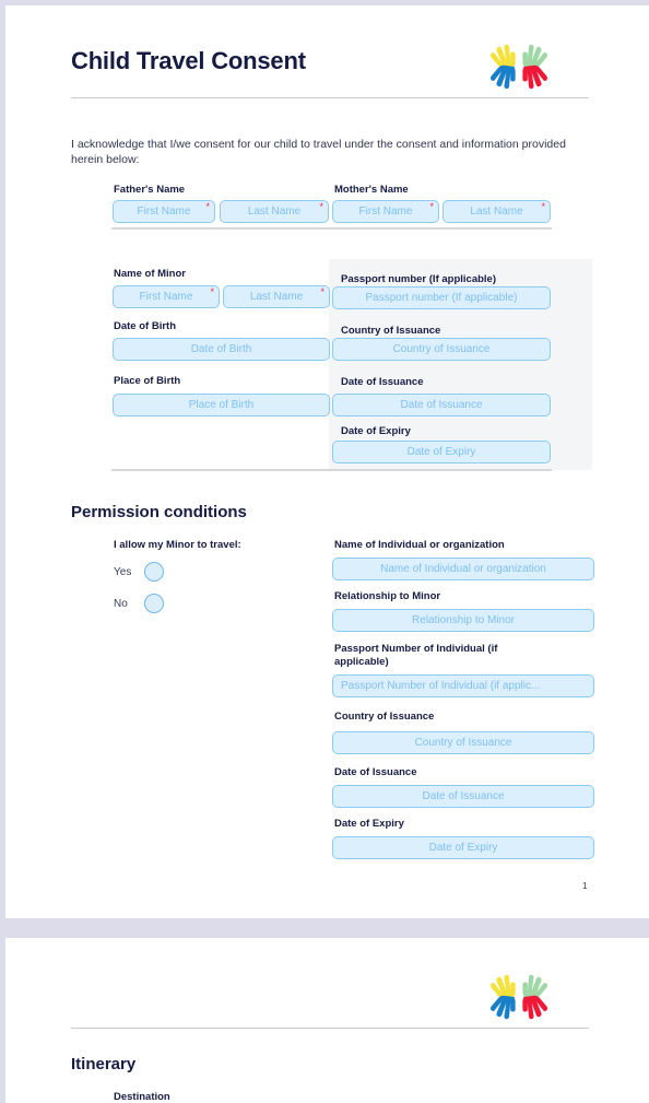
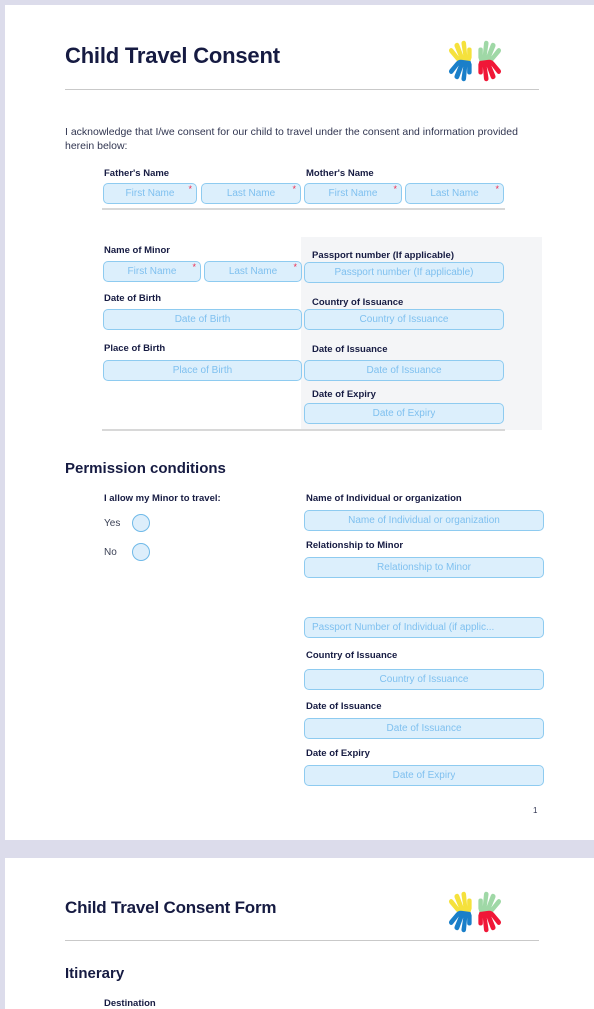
  Child Travel Consent
  I acknowledge that I/we consent for our child to travel under the consent and information provided herein below:
  Father's Name
  First Name
  *
  Last Name
  *
  Mother's Name
  First Name
  *
  Last Name
  *
  Name of Minor
  First Name
  *
  Last Name
  *
  Date of Birth
  Date of Birth
  Place of Birth
  Place of Birth
  Passport number (If applicable)
  Passport number (If applicable)
  Country of Issuance
  Country of Issuance
  Date of Issuance
  Date of Issuance
  Date of Expiry
  Date of Expiry
  Permission conditions
  I allow my Minor to travel:
  Yes
  No
  Name of Individual or organization
  Name of Individual or organization
  Relationship to Minor
  Relationship to Minor
- Passport Number of Individual (if applicable)
  Passport Number of Individual (if applic...
  Country of Issuance
  Country of Issuance
  Date of Issuance
  Date of Issuance
  Date of Expiry
  Date of Expiry
  1
+ Child Travel Consent Form
  Itinerary
  Destination
